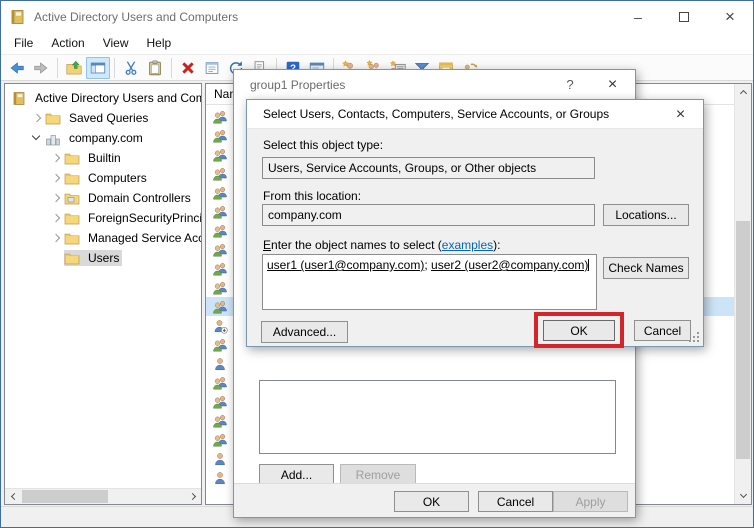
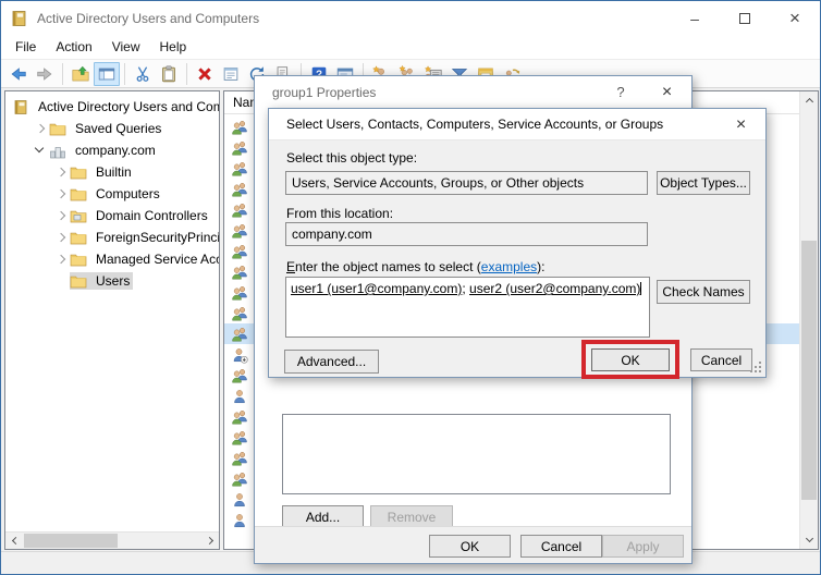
  Active Directory Users and Computers
  –
  ×
  File
  Action
  View
  Help
  Active Directory Users and Com
  Saved Queries
  company.com
  Builtin
  Computers
  Domain Controllers
  ForeignSecurityPrinci
  Managed Service Ac
  Users
  group1 Properties
  ?
  ×
  Add...
  Remove
  OK
  Cancel
  Apply
  Select Users, Contacts, Computers, Service Accounts, or Groups
  ×
  Select this object type:
  Users, Service Accounts, Groups, or Other objects
+ Object Types...
  From this location:
  company.com
- Locations...
  Enter the object names to select (examples):
  user1 (user1@company.com); user2 (user2@company.com)
  Check Names
  Advanced...
  OK
  Cancel
